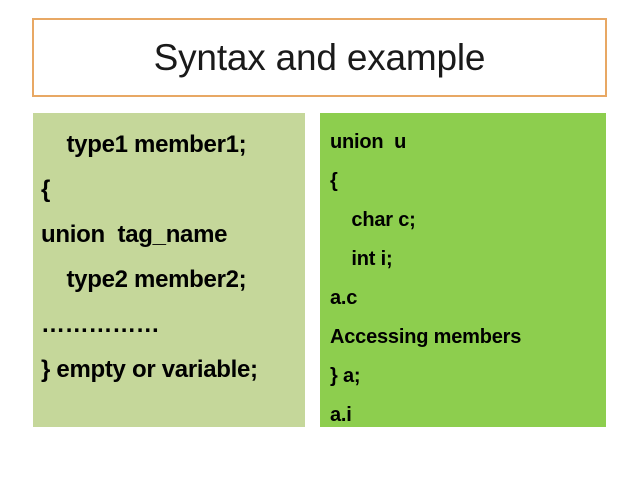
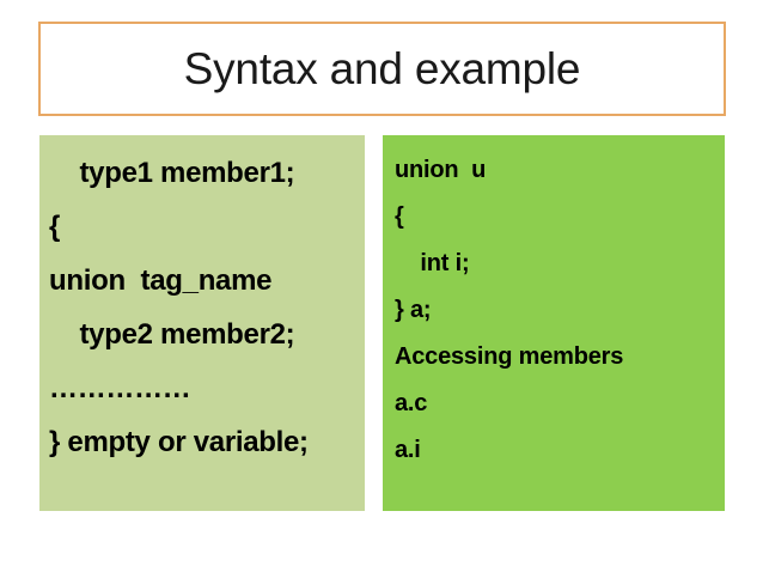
  Syntax and example
  type1 member1;
  {
  union tag_name
  type2 member2;
  ……………
  } empty or variable;
  union u
  {
- char c;
  int i;
- a.c
+ } a;
  Accessing members
- } a;
+ a.c
  a.i
